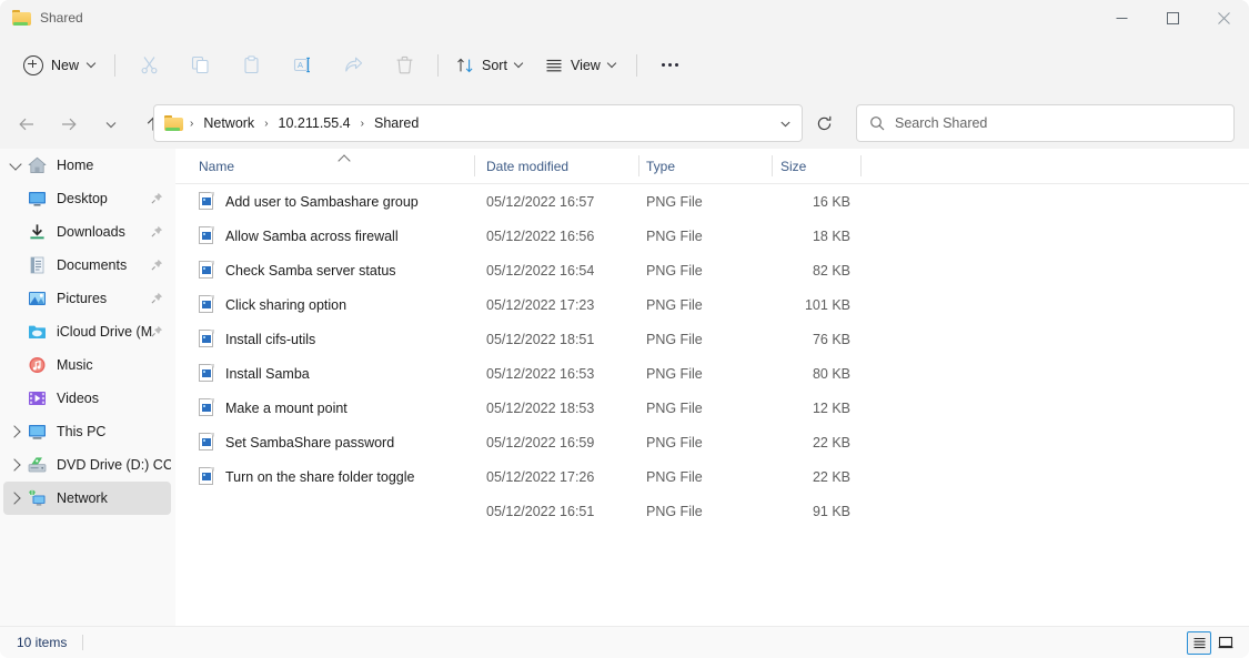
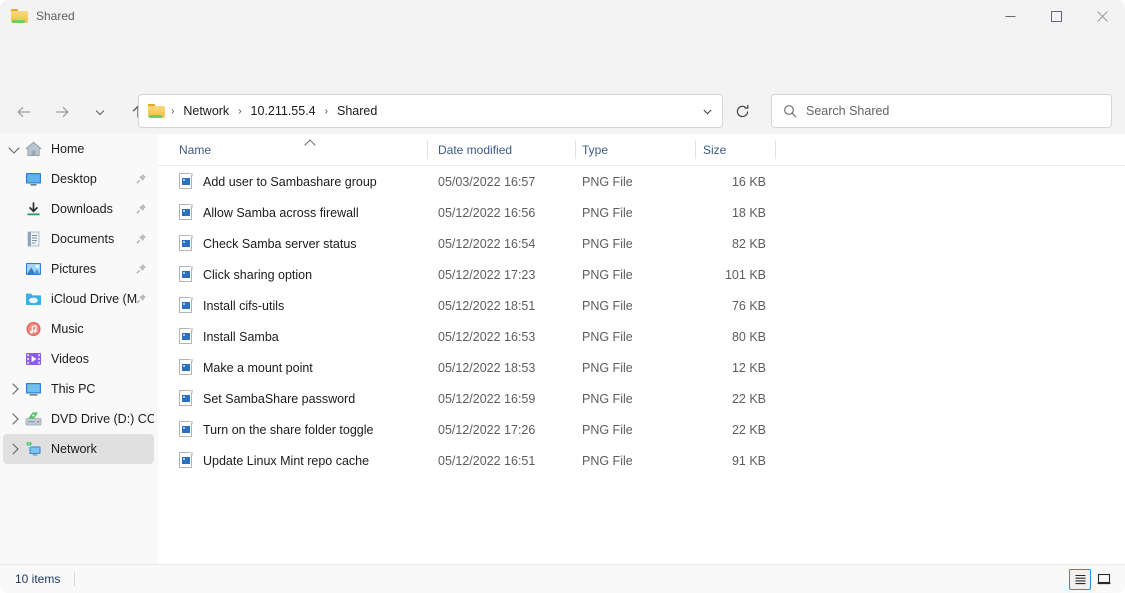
  Shared
- New
- A
- Sort
- View
  ›
  Network
  ›
  10.211.55.4
  ›
  Shared
  Search Shared
  Home
  Desktop
  Downloads
  Documents
  Pictures
  iCloud Drive (M
  Music
  Videos
  This PC
  DVD Drive (D:) CC
  Network
  Name
  Date modified
  Type
  Size
  Add user to Sambashare group
- 05/12/2022 16:57
+ 05/03/2022 16:57
  PNG File
  16 KB
  Allow Samba across firewall
  05/12/2022 16:56
  PNG File
  18 KB
  Check Samba server status
  05/12/2022 16:54
  PNG File
  82 KB
  Click sharing option
  05/12/2022 17:23
  PNG File
  101 KB
  Install cifs-utils
  05/12/2022 18:51
  PNG File
  76 KB
  Install Samba
  05/12/2022 16:53
  PNG File
  80 KB
  Make a mount point
  05/12/2022 18:53
  PNG File
  12 KB
  Set SambaShare password
  05/12/2022 16:59
  PNG File
  22 KB
  Turn on the share folder toggle
  05/12/2022 17:26
  PNG File
  22 KB
+ Update Linux Mint repo cache
  05/12/2022 16:51
  PNG File
  91 KB
  10 items
